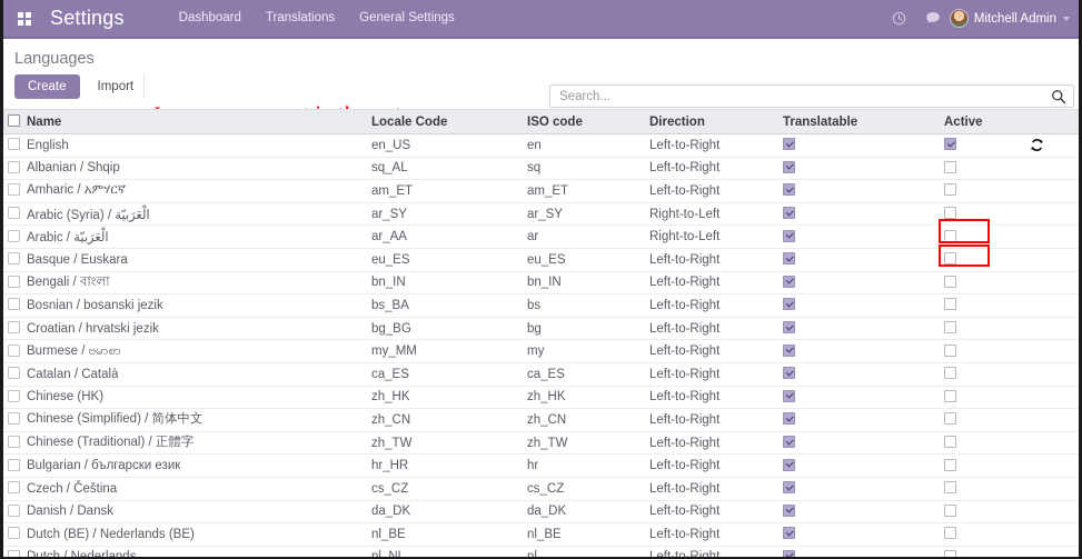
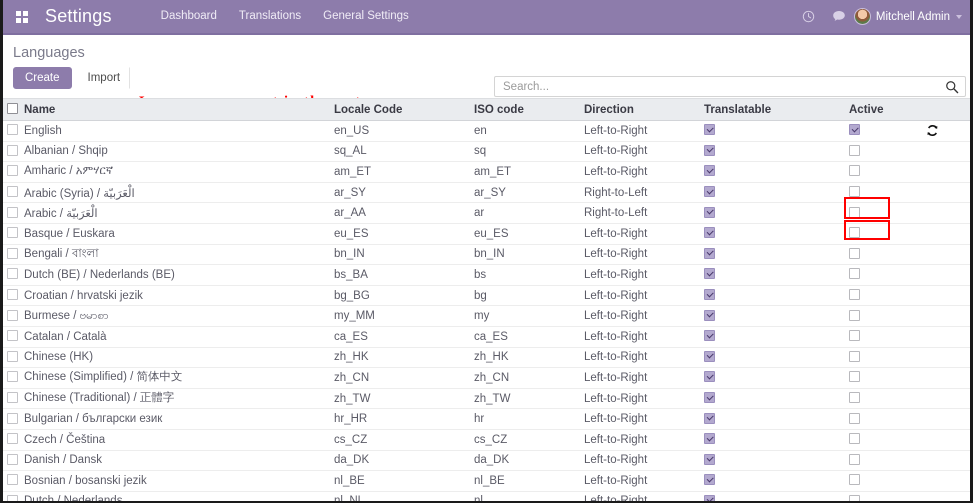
  Settings
  Dashboard
  Translations
  General Settings
  Mitchell Admin
  Languages
  Create
  Import
  Search...
  	Name	Locale Code	ISO code	Direction	Translatable	Active
  	English	en_US	en	Left-to-Right
  	Albanian / Shqip	sq_AL	sq	Left-to-Right
  	Amharic / አምሃርኛ	am_ET	am_ET	Left-to-Right
  	Arabic (Syria) / الْعَرَبيّة	ar_SY	ar_SY	Right-to-Left
  	Arabic / الْعَرَبيّة	ar_AA	ar	Right-to-Left
  	Basque / Euskara	eu_ES	eu_ES	Left-to-Right
  	Bengali / বাংলা	bn_IN	bn_IN	Left-to-Right
- 	Bosnian / bosanski jezik	bs_BA	bs	Left-to-Right
+ 	Dutch (BE) / Nederlands (BE)	bs_BA	bs	Left-to-Right
  	Croatian / hrvatski jezik	bg_BG	bg	Left-to-Right
  	Burmese / ဗမာစာ	my_MM	my	Left-to-Right
  	Catalan / Català	ca_ES	ca_ES	Left-to-Right
  	Chinese (HK)	zh_HK	zh_HK	Left-to-Right
  	Chinese (Simplified) / 简体中文	zh_CN	zh_CN	Left-to-Right
  	Chinese (Traditional) / 正體字	zh_TW	zh_TW	Left-to-Right
  	Bulgarian / български език	hr_HR	hr	Left-to-Right
  	Czech / Čeština	cs_CZ	cs_CZ	Left-to-Right
  	Danish / Dansk	da_DK	da_DK	Left-to-Right
- 	Dutch (BE) / Nederlands (BE)	nl_BE	nl_BE	Left-to-Right
+ 	Bosnian / bosanski jezik	nl_BE	nl_BE	Left-to-Right
